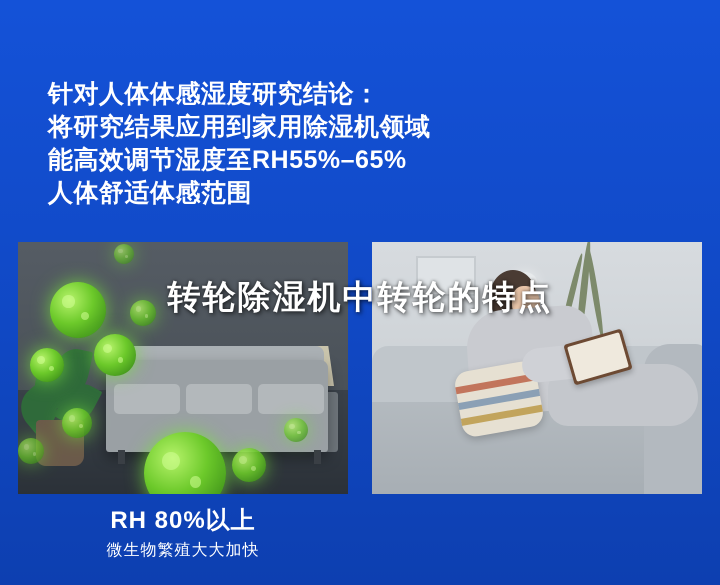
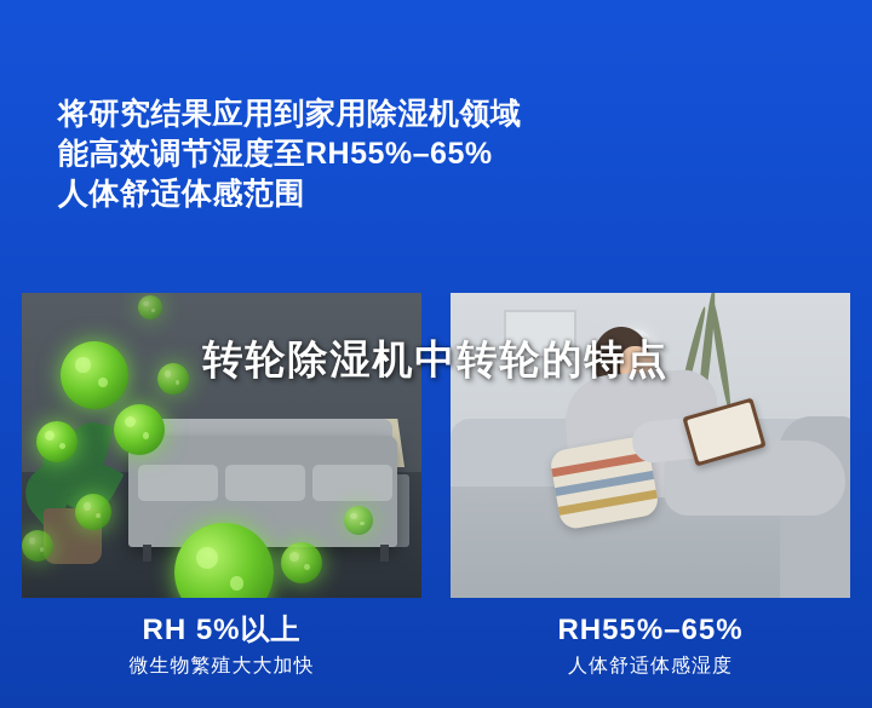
- 针对人体体感湿度研究结论：
  将研究结果应用到家用除湿机领域
  能高效调节湿度至RH55%–65%
  人体舒适体感范围
  转轮除湿机中转轮的特点
- RH 80%以上
+ RH 5%以上
  微生物繁殖大大加快
+ RH55%–65%
+ 人体舒适体感湿度
